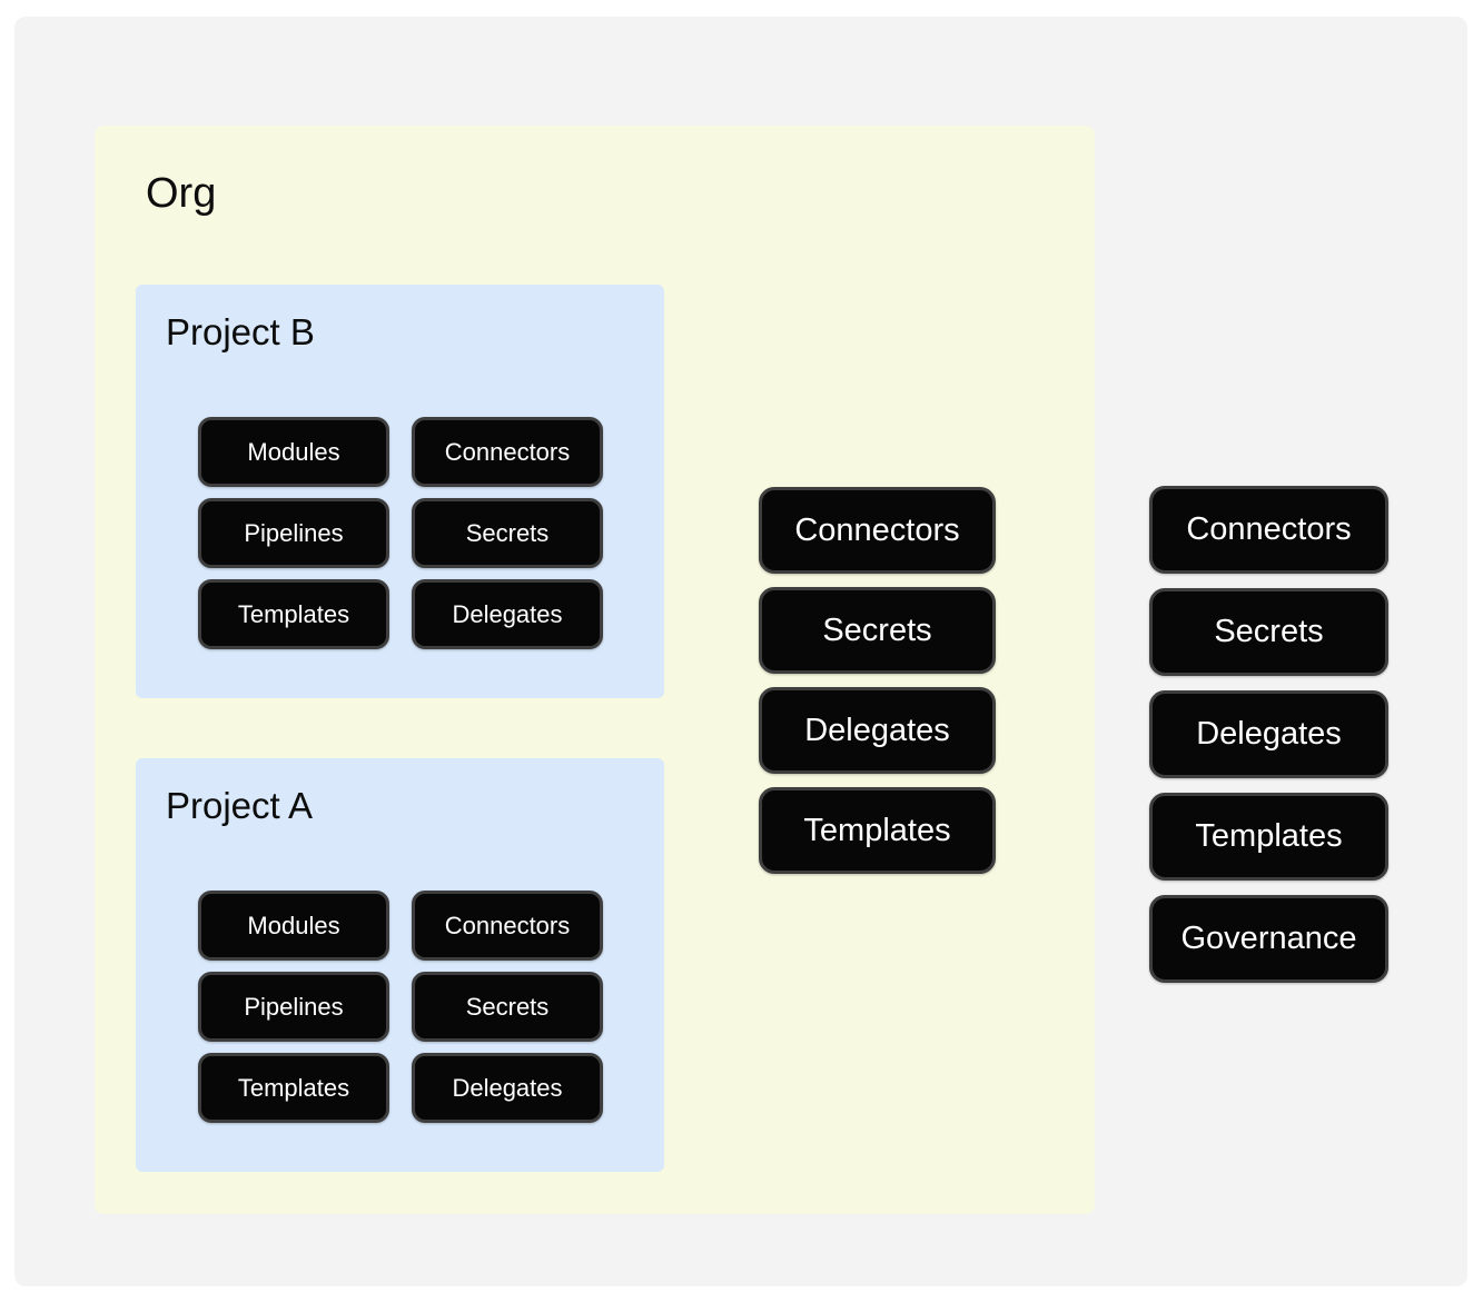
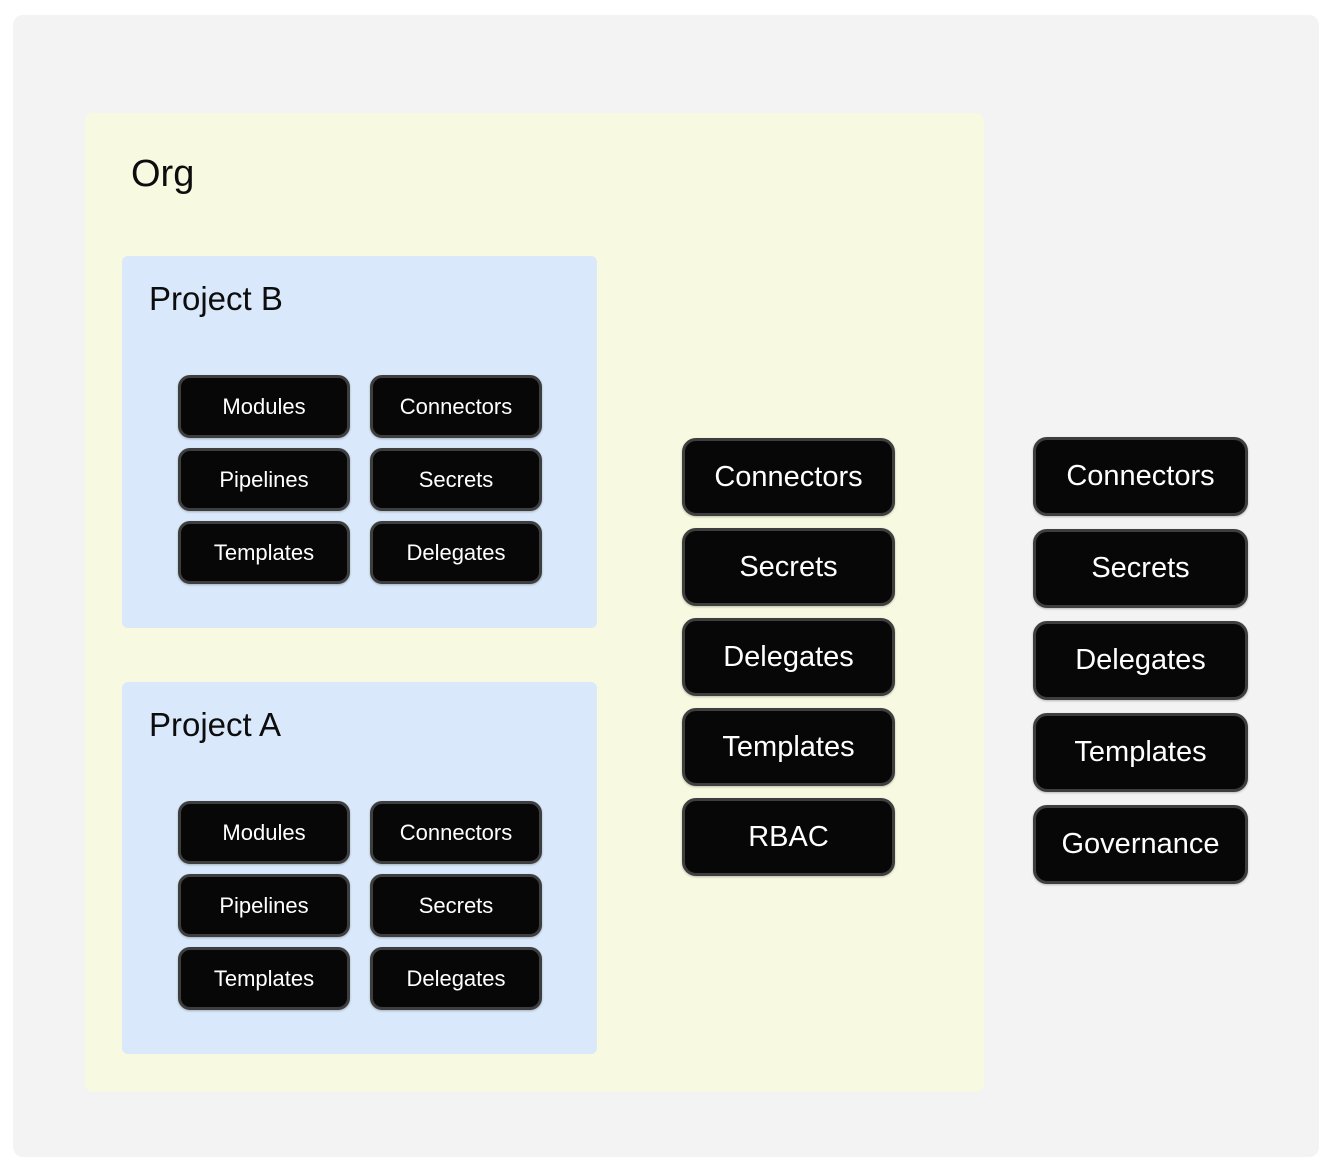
  Org
  Project B
  Modules
  Connectors
  Pipelines
  Secrets
  Templates
  Delegates
  Project A
  Modules
  Connectors
  Pipelines
  Secrets
  Templates
  Delegates
  Connectors
  Secrets
  Delegates
  Templates
+ RBAC
  Connectors
  Secrets
  Delegates
  Templates
  Governance
